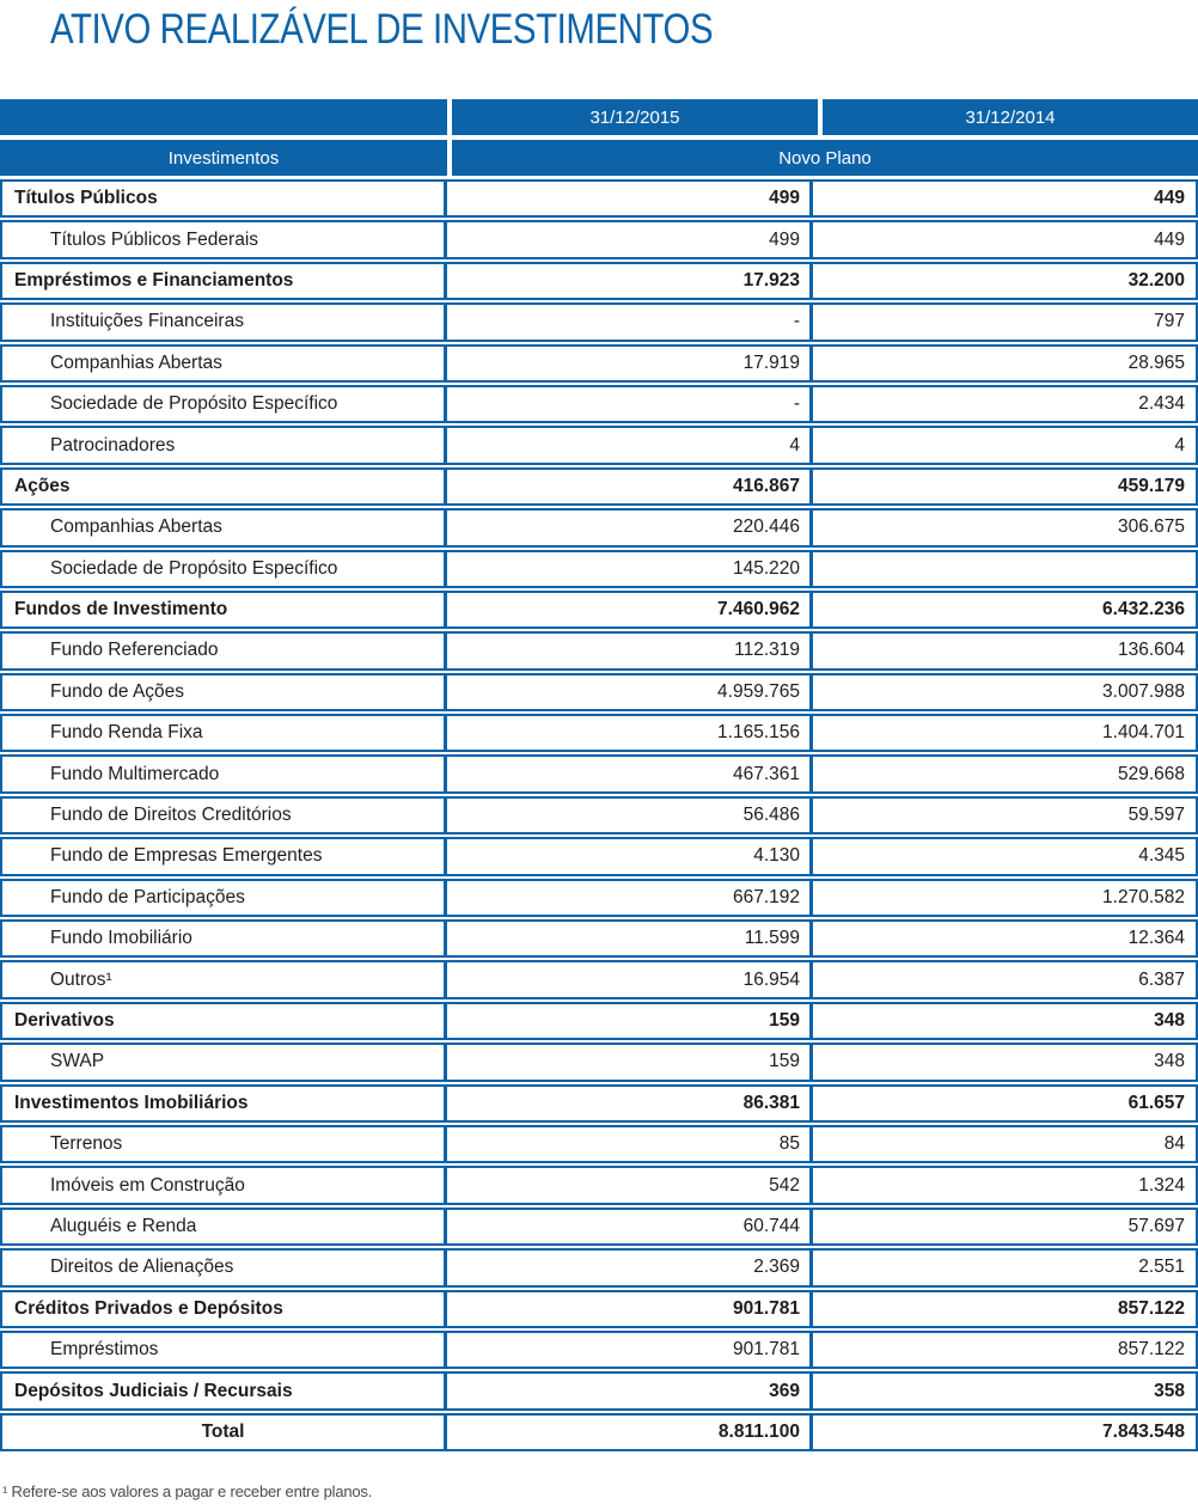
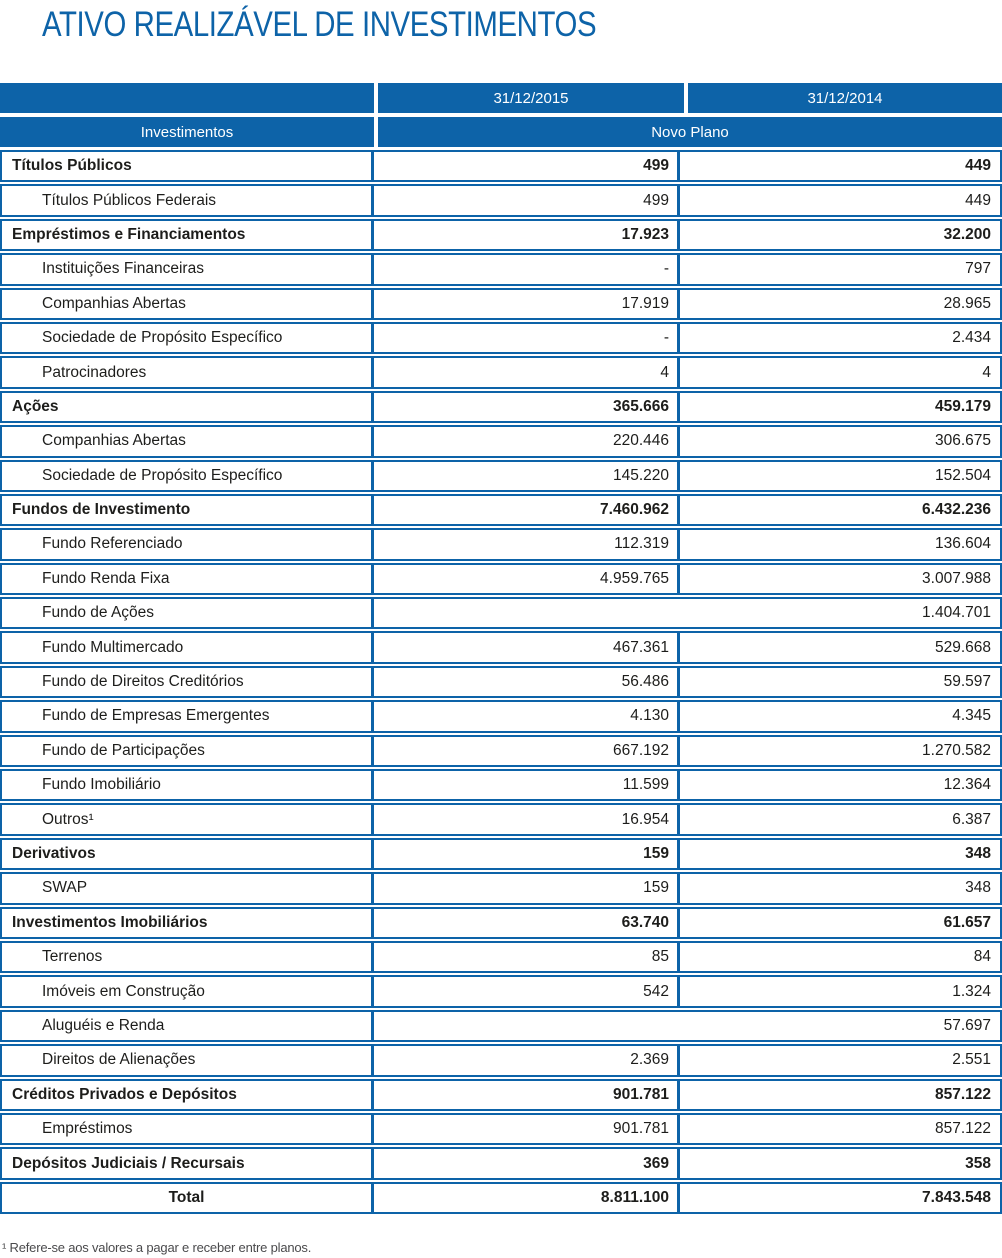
  ATIVO REALIZÁVEL DE INVESTIMENTOS
  31/12/2015
  31/12/2014
  Investimentos
  Novo Plano
  Títulos Públicos
  499
  449
  Títulos Públicos Federais
  499
  449
  Empréstimos e Financiamentos
  17.923
  32.200
  Instituições Financeiras
  -
  797
  Companhias Abertas
  17.919
  28.965
  Sociedade de Propósito Específico
  -
  2.434
  Patrocinadores
  4
  4
  Ações
- 416.867
+ 365.666
  459.179
  Companhias Abertas
  220.446
  306.675
  Sociedade de Propósito Específico
  145.220
+ 152.504
  Fundos de Investimento
  7.460.962
  6.432.236
  Fundo Referenciado
  112.319
  136.604
- Fundo de Ações
+ Fundo Renda Fixa
  4.959.765
  3.007.988
- Fundo Renda Fixa
+ Fundo de Ações
- 1.165.156
  1.404.701
  Fundo Multimercado
  467.361
  529.668
  Fundo de Direitos Creditórios
  56.486
  59.597
  Fundo de Empresas Emergentes
  4.130
  4.345
  Fundo de Participações
  667.192
  1.270.582
  Fundo Imobiliário
  11.599
  12.364
  Outros¹
  16.954
  6.387
  Derivativos
  159
  348
  SWAP
  159
  348
  Investimentos Imobiliários
- 86.381
+ 63.740
  61.657
  Terrenos
  85
  84
  Imóveis em Construção
  542
  1.324
  Aluguéis e Renda
- 60.744
  57.697
  Direitos de Alienações
  2.369
  2.551
  Créditos Privados e Depósitos
  901.781
  857.122
  Empréstimos
  901.781
  857.122
  Depósitos Judiciais / Recursais
  369
  358
  Total
  8.811.100
  7.843.548
  ¹ Refere-se aos valores a pagar e receber entre planos.
